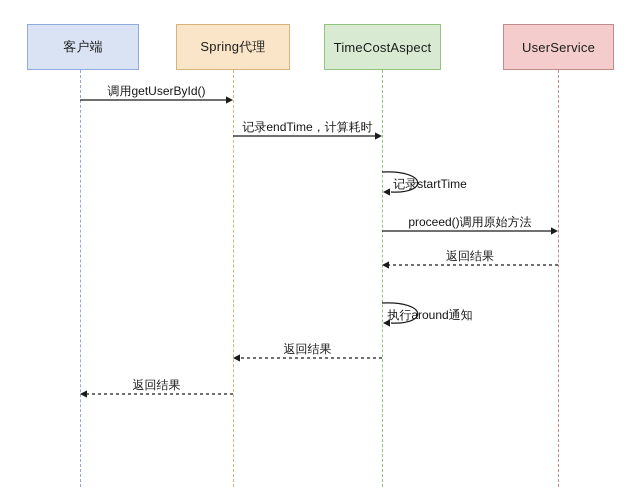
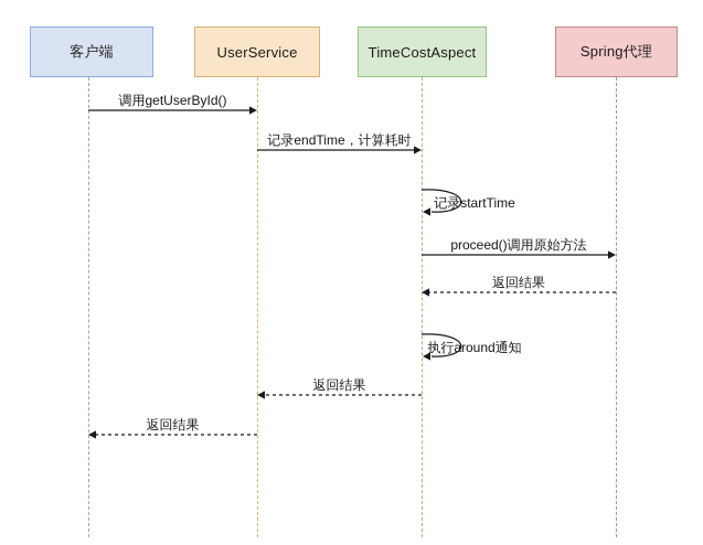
  客户端
- Spring代理
+ UserService
  TimeCostAspect
- UserService
+ Spring代理
  调用getUserById()
  记录endTime，计算耗时
  记录startTime
  proceed()调用原始方法
  返回结果
  执行around通知
  返回结果
  返回结果
